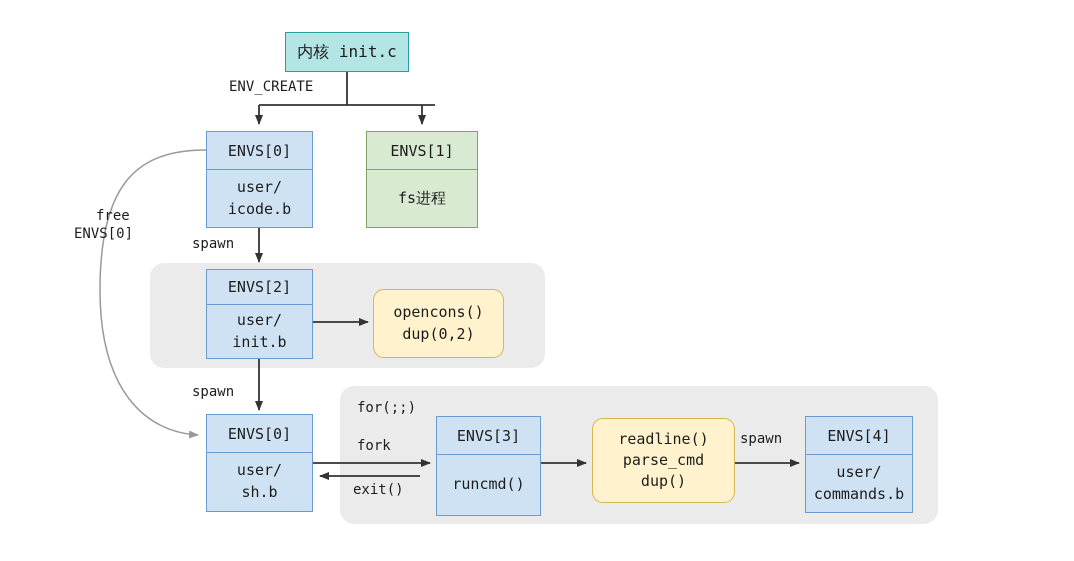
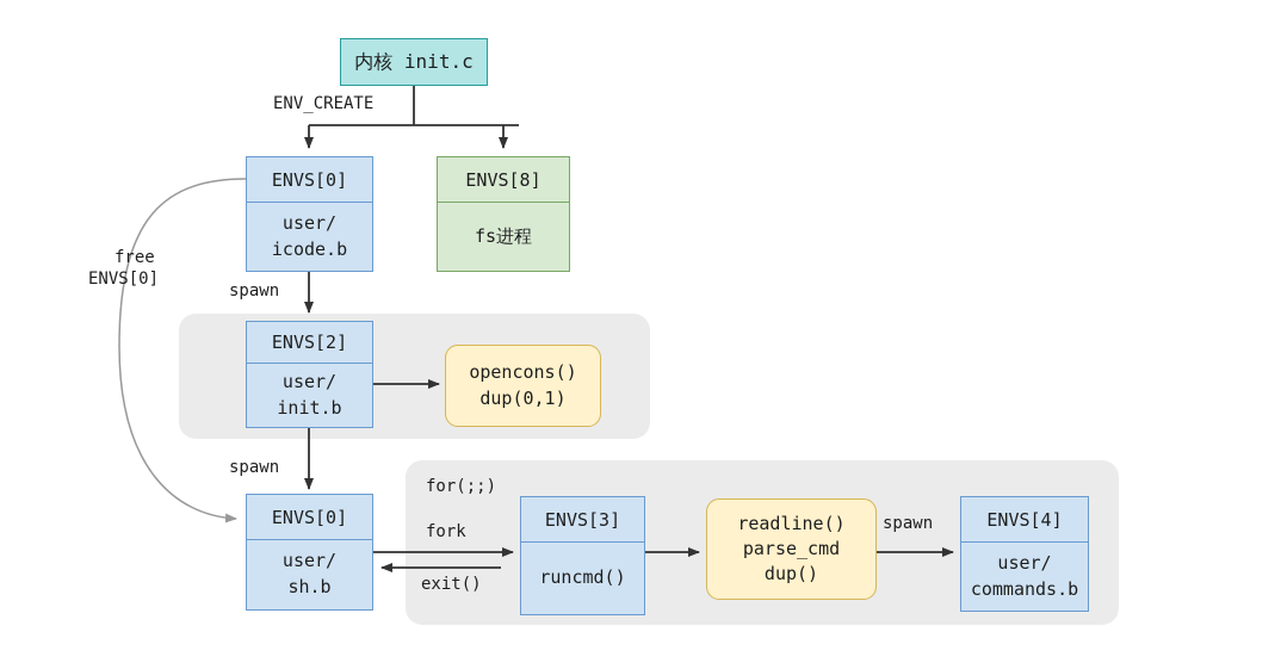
  内核 init.c
  ENVS[0]
  user/
  icode.b
- ENVS[1]
+ ENVS[8]
  fs进程
  ENVS[2]
  user/
  init.b
  opencons()
- dup(0,2)
+ dup(0,1)
  ENVS[0]
  user/
  sh.b
  ENVS[3]
  runcmd()
  readline()
  parse_cmd
  dup()
  ENVS[4]
  user/
  commands.b
  ENV_CREATE
  free
  ENVS[0]
  spawn
  spawn
  for(;;)
  fork
  exit()
  spawn
